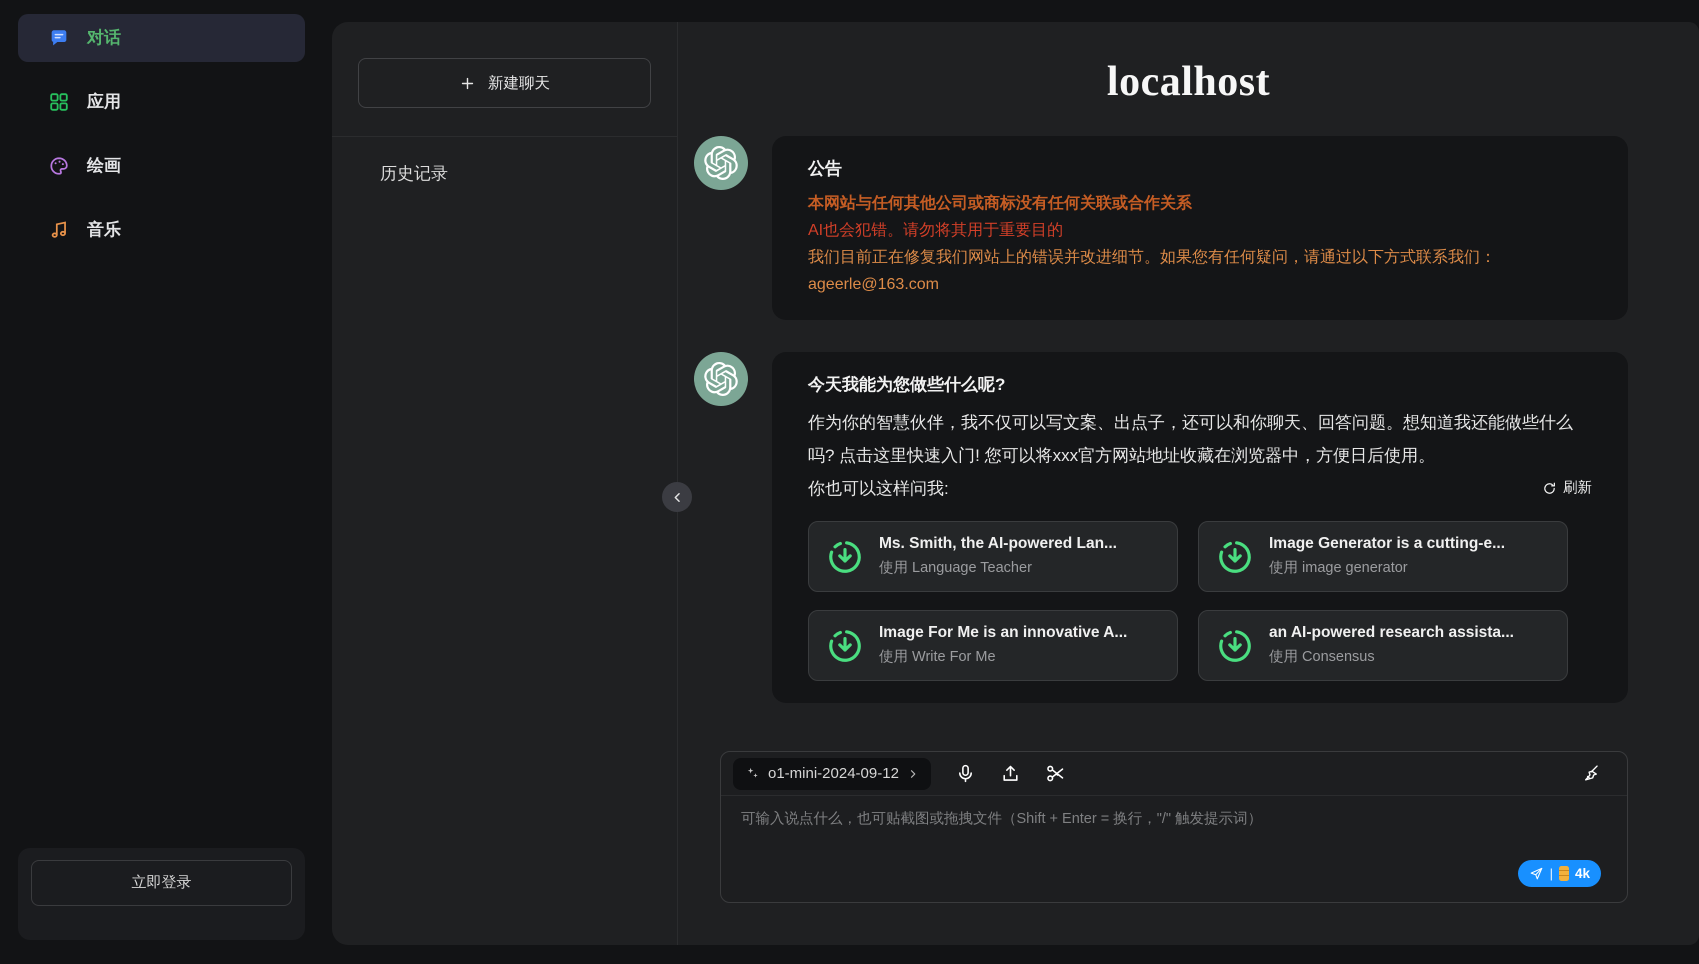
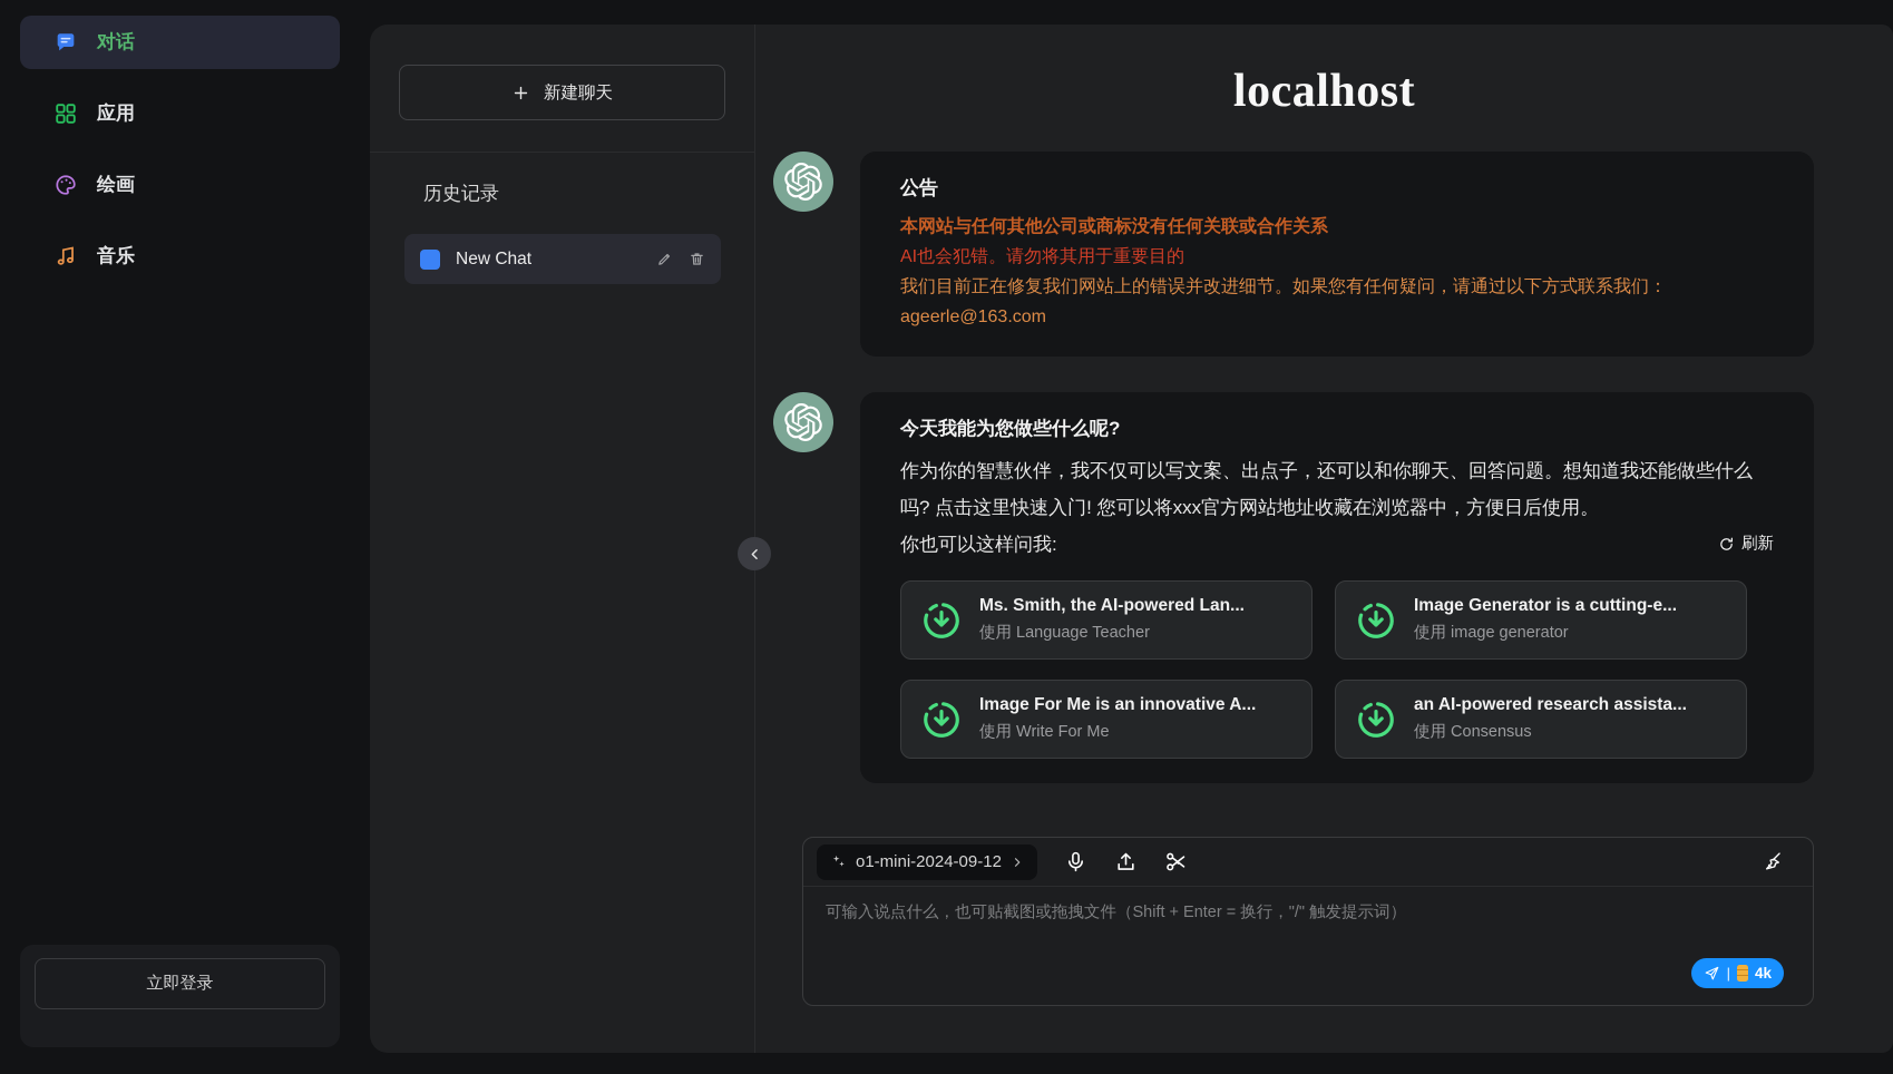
  对话
  应用
  绘画
  音乐
  立即登录
  新建聊天
  历史记录
+ New Chat
  localhost
  公告
  本网站与任何其他公司或商标没有任何关联或合作关系
  AI也会犯错。请勿将其用于重要目的
  我们目前正在修复我们网站上的错误并改进细节。如果您有任何疑问，请通过以下方式联系我们：
  ageerle@163.com
  今天我能为您做些什么呢?
  作为你的智慧伙伴，我不仅可以写文案、出点子，还可以和你聊天、回答问题。想知道我还能做些什么吗? 点击这里快速入门! 您可以将xxx官方网站地址收藏在浏览器中，方便日后使用。
  你也可以这样问我:
  刷新
  Ms. Smith, the AI-powered Lan...
  使用 Language Teacher
  Image Generator is a cutting-e...
  使用 image generator
  Image For Me is an innovative A...
  使用 Write For Me
  an AI-powered research assista...
  使用 Consensus
  o1-mini-2024-09-12
  可输入说点什么，也可贴截图或拖拽文件（Shift + Enter = 换行，"/" 触发提示词）
  |
  4k
